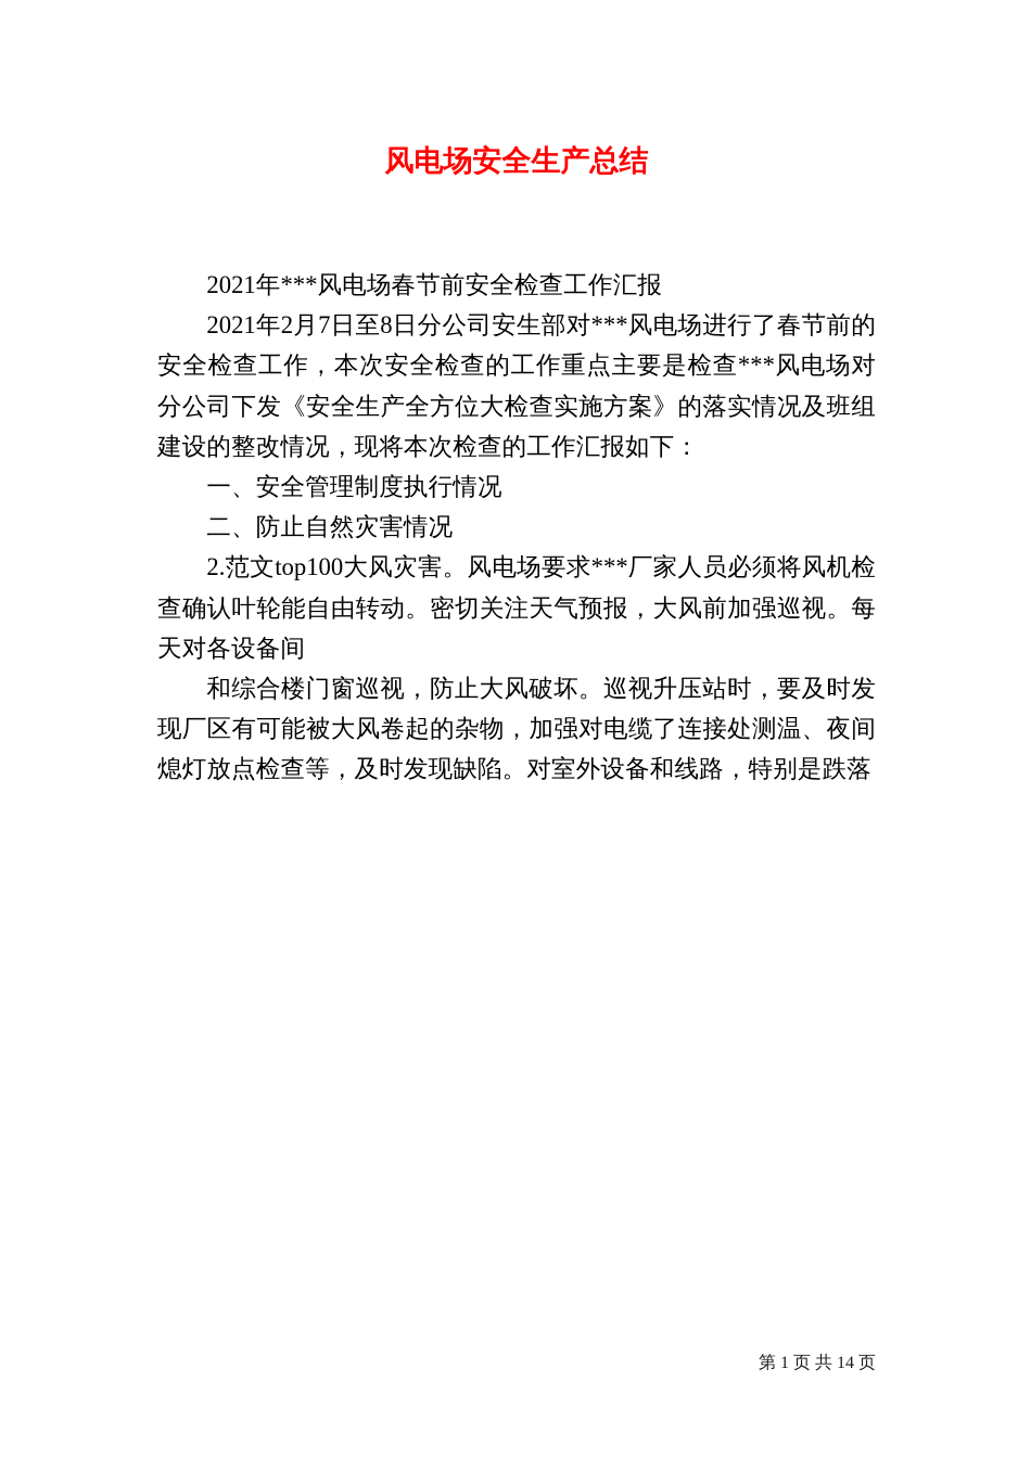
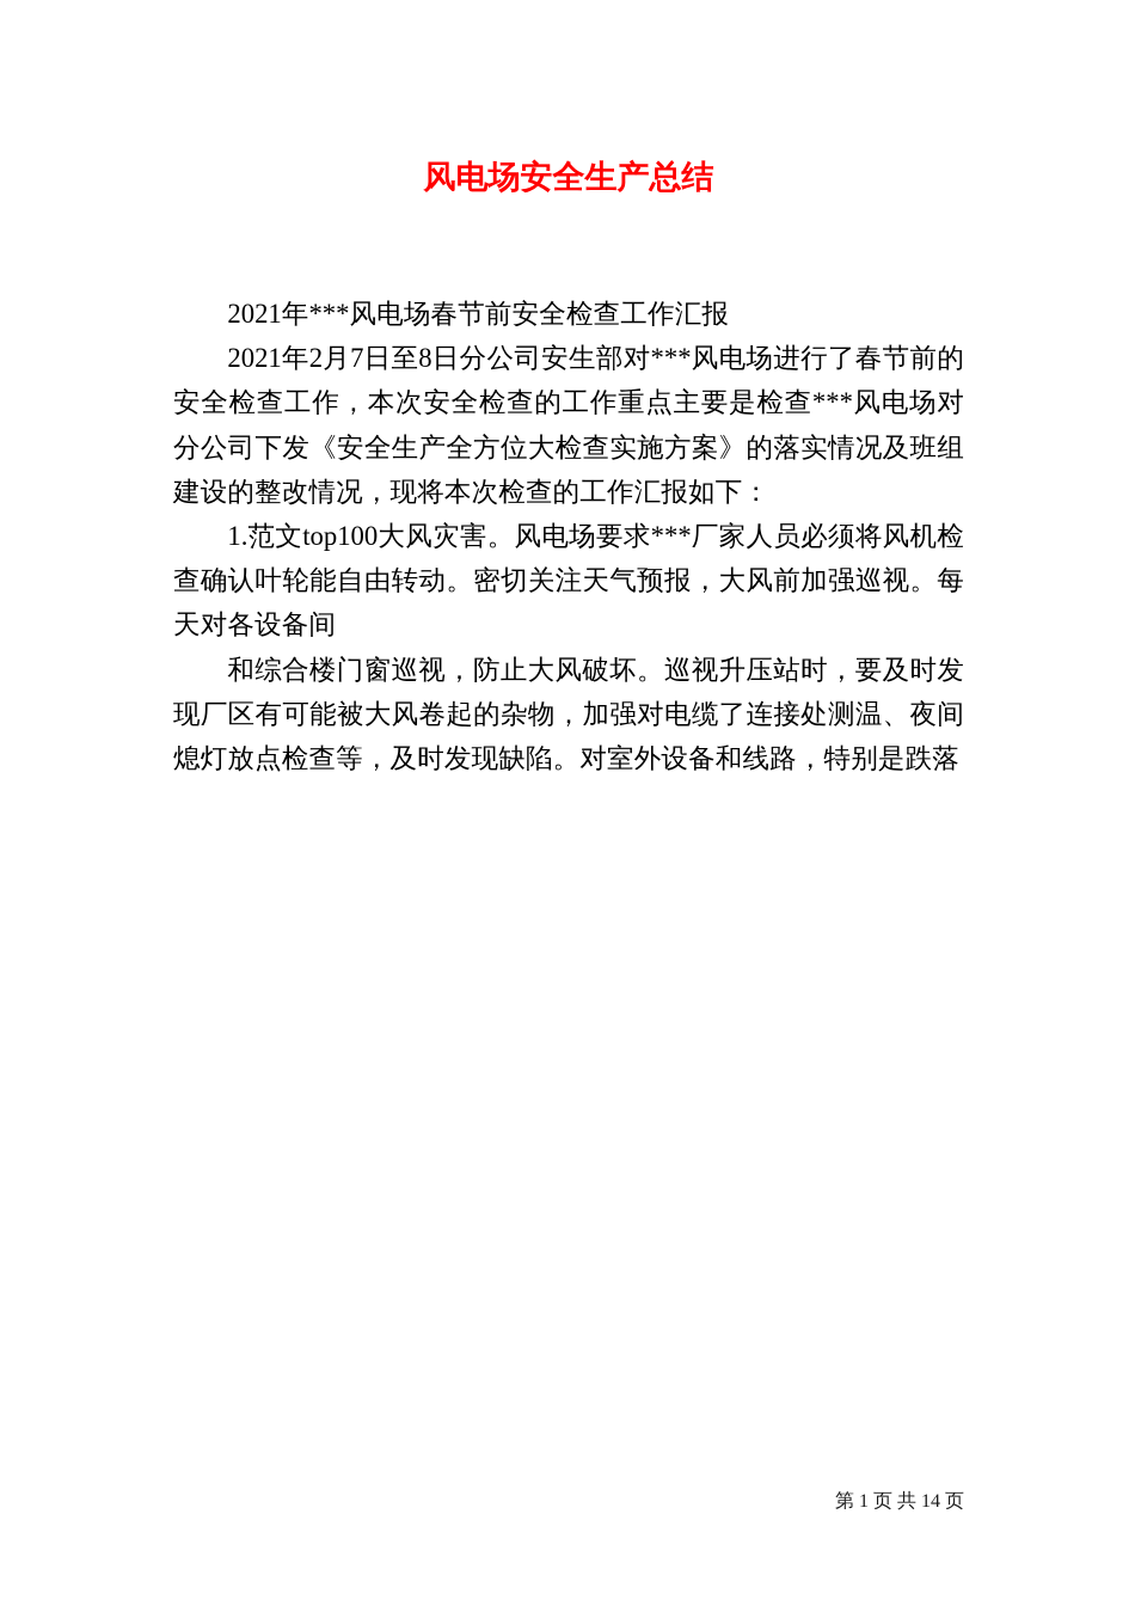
  风电场安全生产总结
  2021年***风电场春节前安全检查工作汇报
  2021年2月7日至8日分公司安生部对***风电场进行了春节前的安全检查工作，本次安全检查的工作重点主要是检查***风电场对分公司下发《安全生产全方位大检查实施方案》的落实情况及班组建设的整改情况，现将本次检查的工作汇报如下：
- 一、安全管理制度执行情况
- 二、防止自然灾害情况
- 2.范文top100大风灾害。风电场要求***厂家人员必须将风机检查确认叶轮能自由转动。密切关注天气预报，大风前加强巡视。每天对各设备间
+ 1.范文top100大风灾害。风电场要求***厂家人员必须将风机检查确认叶轮能自由转动。密切关注天气预报，大风前加强巡视。每天对各设备间
  和综合楼门窗巡视，防止大风破坏。巡视升压站时，要及时发现厂区有可能被大风卷起的杂物，加强对电缆了连接处测温、夜间熄灯放点检查等，及时发现缺陷。对室外设备和线路，特别是跌落
  第 1 页 共 14 页
